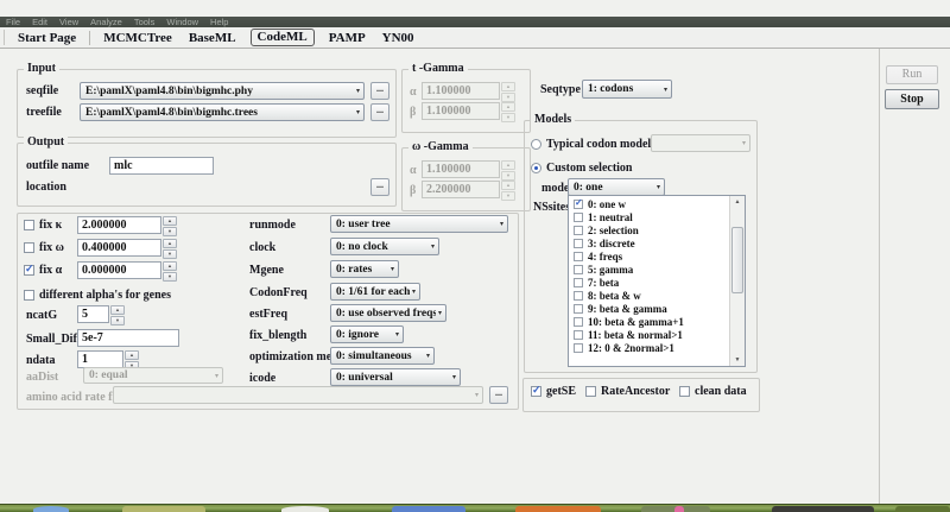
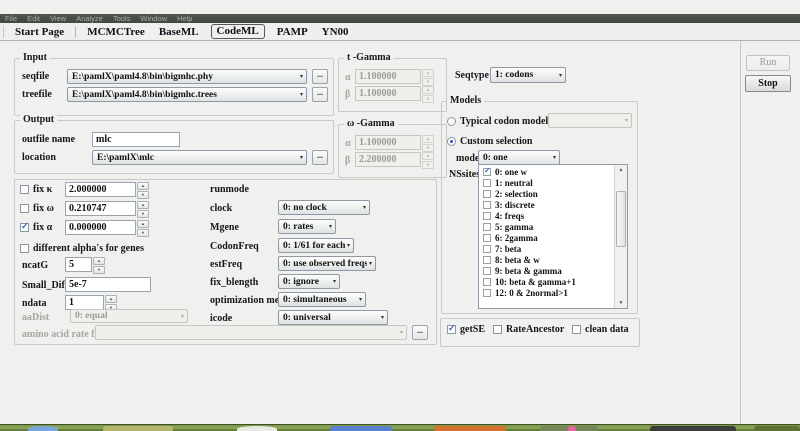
  File
  Edit
  View
  Analyze
  Tools
  Window
  Help
  Start Page
  MCMCTree
  BaseML
  CodeML
  PAMP
  YN00
  Input
  seqfile
  E:\pamlX\paml4.8\bin\bigmhc.phy
  ...
  treefile
  E:\pamlX\paml4.8\bin\bigmhc.trees
  ...
  Output
  outfile name
  mlc
  location
+ E:\pamlX\mlc
  ...
  t -Gamma
  α
  1.100000
  β
  1.100000
  ω -Gamma
  α
  1.100000
  β
  2.200000
  fix κ
  2.000000
  fix ω
- 0.400000
+ 0.210747
  fix α
  0.000000
  different alpha's for genes
  ncatG
  5
  Small_Dif
  5e-7
  ndata
  1
  aaDist
  0: equal
  amino acid rate f
  ...
  runmode
- 0: user tree
  clock
  0: no clock
  Mgene
  0: rates
  CodonFreq
  0: 1/61 for each
  estFreq
  0: use observed freqs
  fix_blength
  0: ignore
  optimization me
  0: simultaneous
  icode
  0: universal
  Seqtype
  1: codons
  Models
  Typical codon model
  Custom selection
  0: one
  NSsite
  0: one w
  1: neutral
  2: selection
  3: discrete
  4: freqs
  5: gamma
+ 6: 2gamma
  7: beta
  8: beta & w
  9: beta & gamma
  10: beta & gamma+1
- 11: beta & normal>1
  12: 0 & 2normal>1
  getSE
  RateAncestor
  clean data
  Run
  Stop
